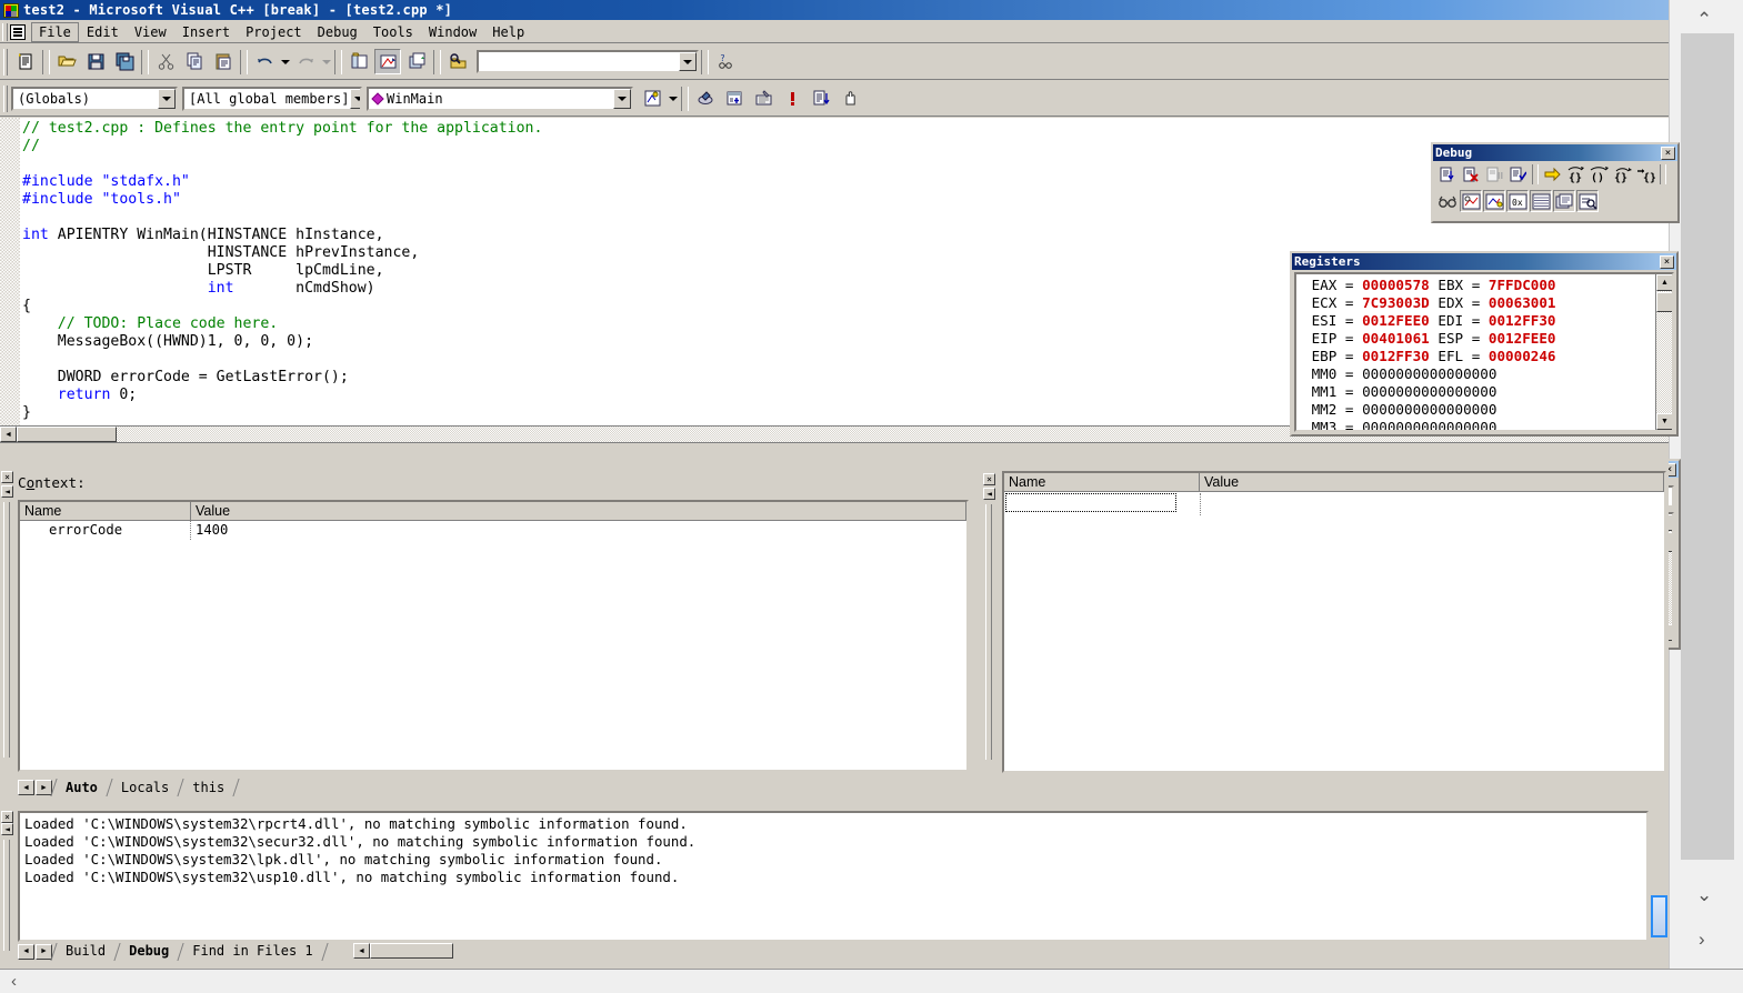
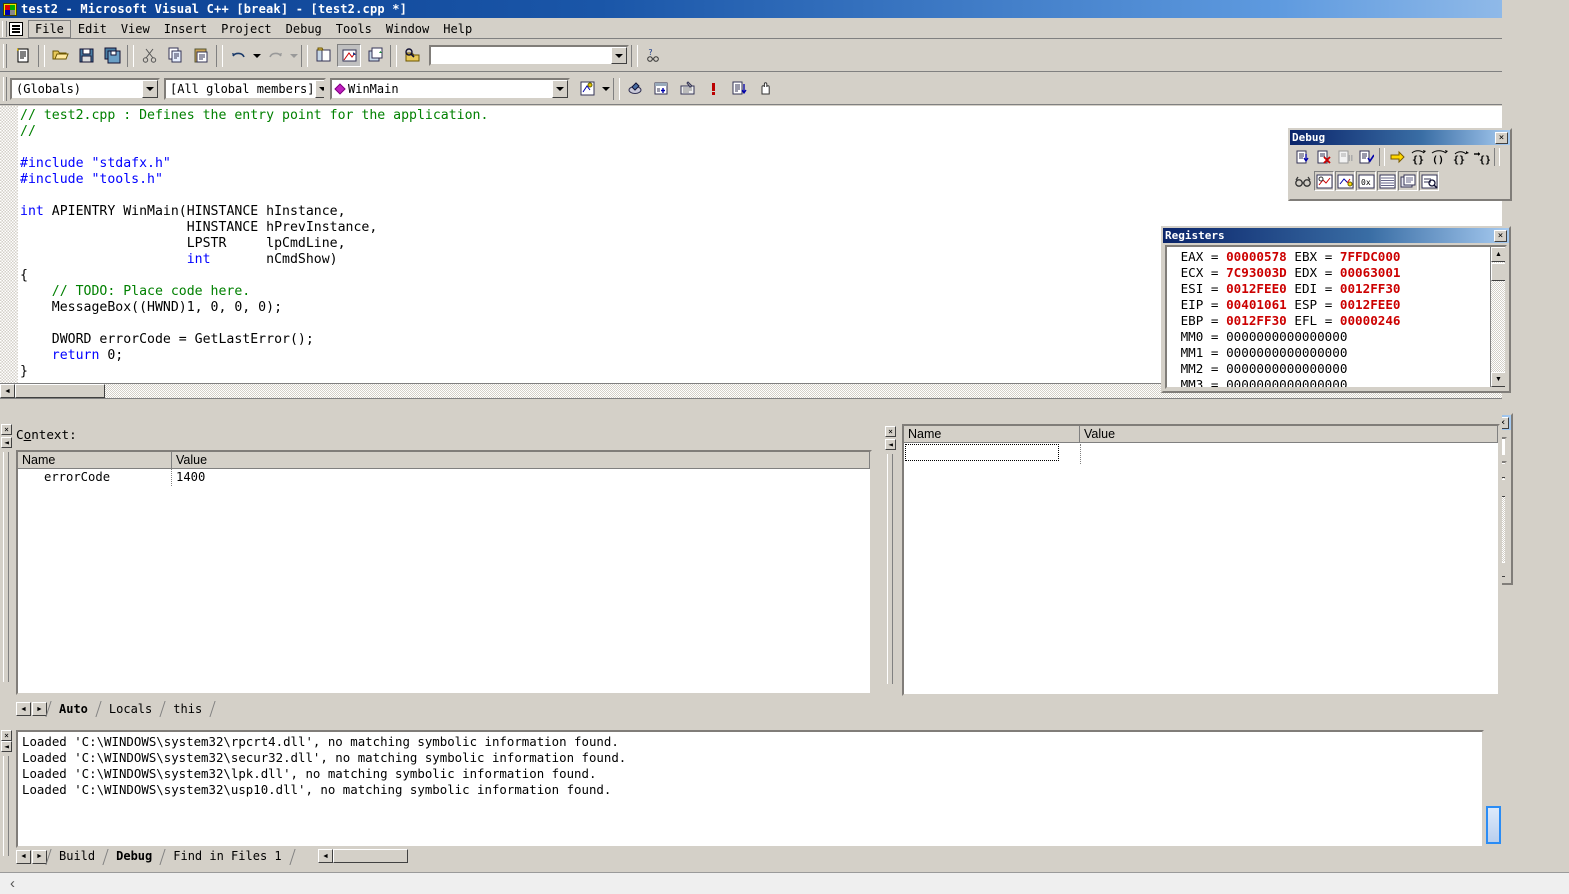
  test2 - Microsoft Visual C++ [break] - [test2.cpp *]
- ⌃
- ⌄
- ›
  File
  Edit
  View
  Insert
  Project
  Debug
  Tools
  Window
  Help
  ?
  (Globals)
  [All global members]
  WinMain
  // test2.cpp : Defines the entry point for the application. // #include "stdafx.h" #include "tools.h" int APIENTRY WinMain(HINSTANCE hInstance,
  HINSTANCE hPrevInstance,
  LPSTR lpCmdLine,
  int nCmdShow)
  {
  // TODO: Place code here. MessageBox((HWND)1, 0, 0, 0);
  DWORD errorCode = GetLastError();
  return 0;
  }
  Debug
  ×
  {}
  ()
  {}
  {}
  0x
  Registers
  ×
  EAX = 00000578 EBX = 7FFDC000 ECX = 7C93003D EDX = 00063001 ESI = 0012FEE0 EDI = 0012FF30 EIP = 00401061 ESP = 0012FEE0 EBP = 0012FF30 EFL = 00000246 MM0 = 0000000000000000 MM1 = 0000000000000000 MM2 = 0000000000000000 MM3 = 0000000000000000
  ×
  ×
  ◄
  Context:
  Name
  Value
  errorCode
  1400
  Auto
  Locals
  this
  ×
  ◄
  Name
  Value
  ×
  ◄
  Loaded 'C:\WINDOWS\system32\rpcrt4.dll', no matching symbolic information found. Loaded 'C:\WINDOWS\system32\secur32.dll', no matching symbolic information found. Loaded 'C:\WINDOWS\system32\lpk.dll', no matching symbolic information found. Loaded 'C:\WINDOWS\system32\usp10.dll', no matching symbolic information found.
  Build
  Debug
  Find in Files 1
  ‹
